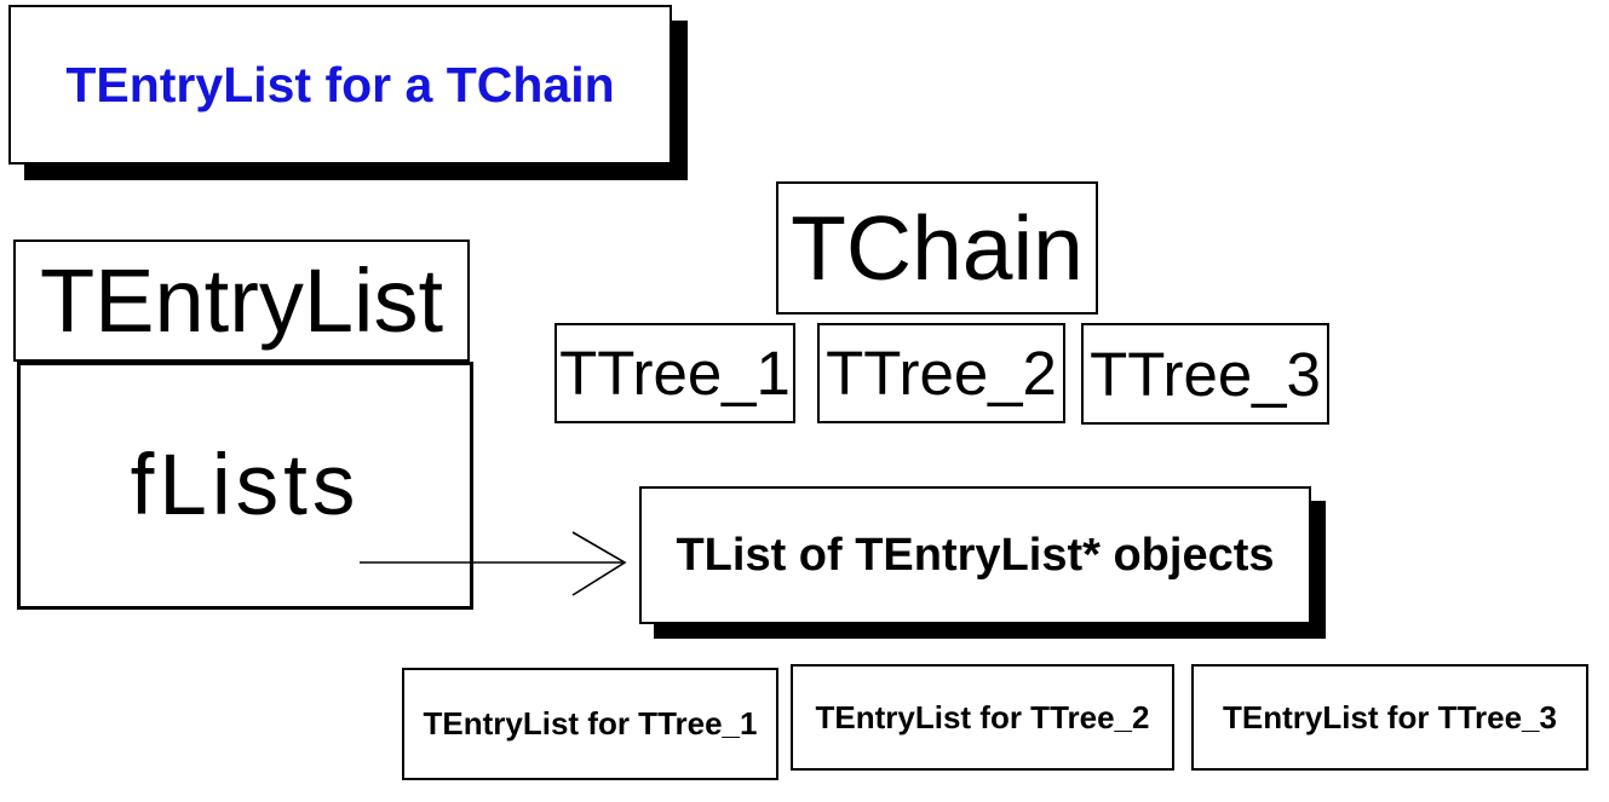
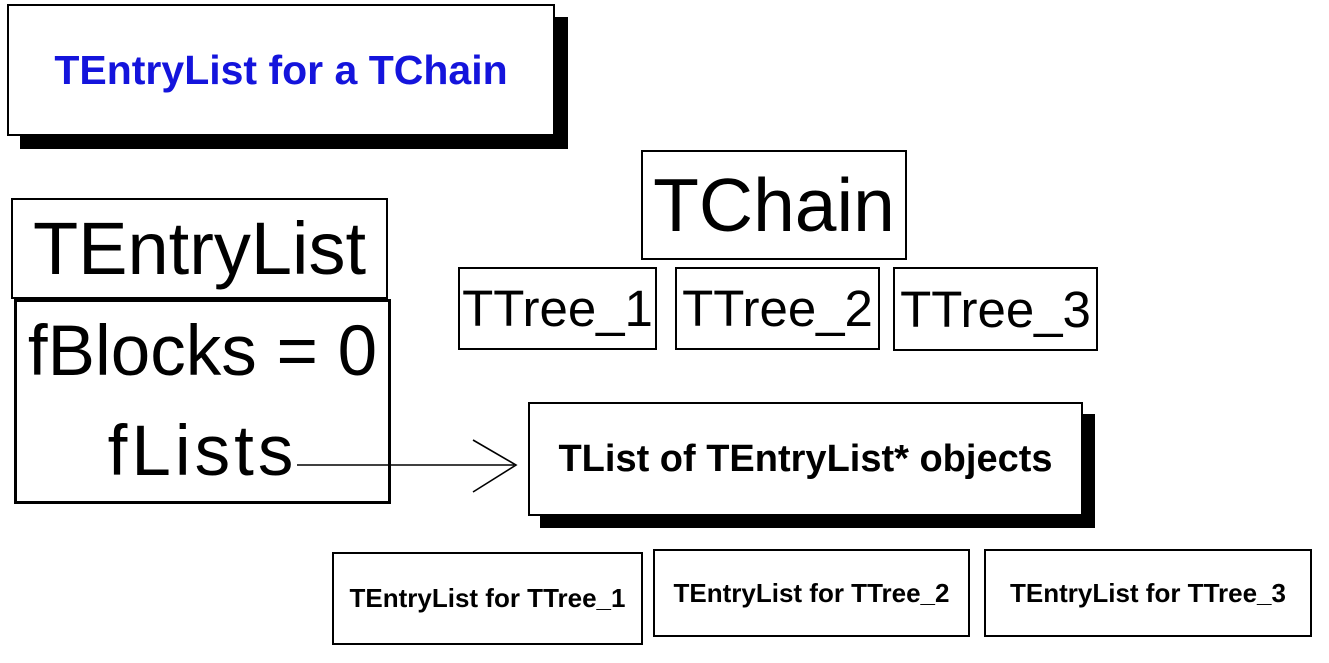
  TEntryList for a TChain
  TEntryList
+ fBlocks = 0
  fLists
  TChain
  TTree_1
  TTree_2
  TTree_3
  TList of TEntryList* objects
  TEntryList for TTree_1
  TEntryList for TTree_2
  TEntryList for TTree_3
